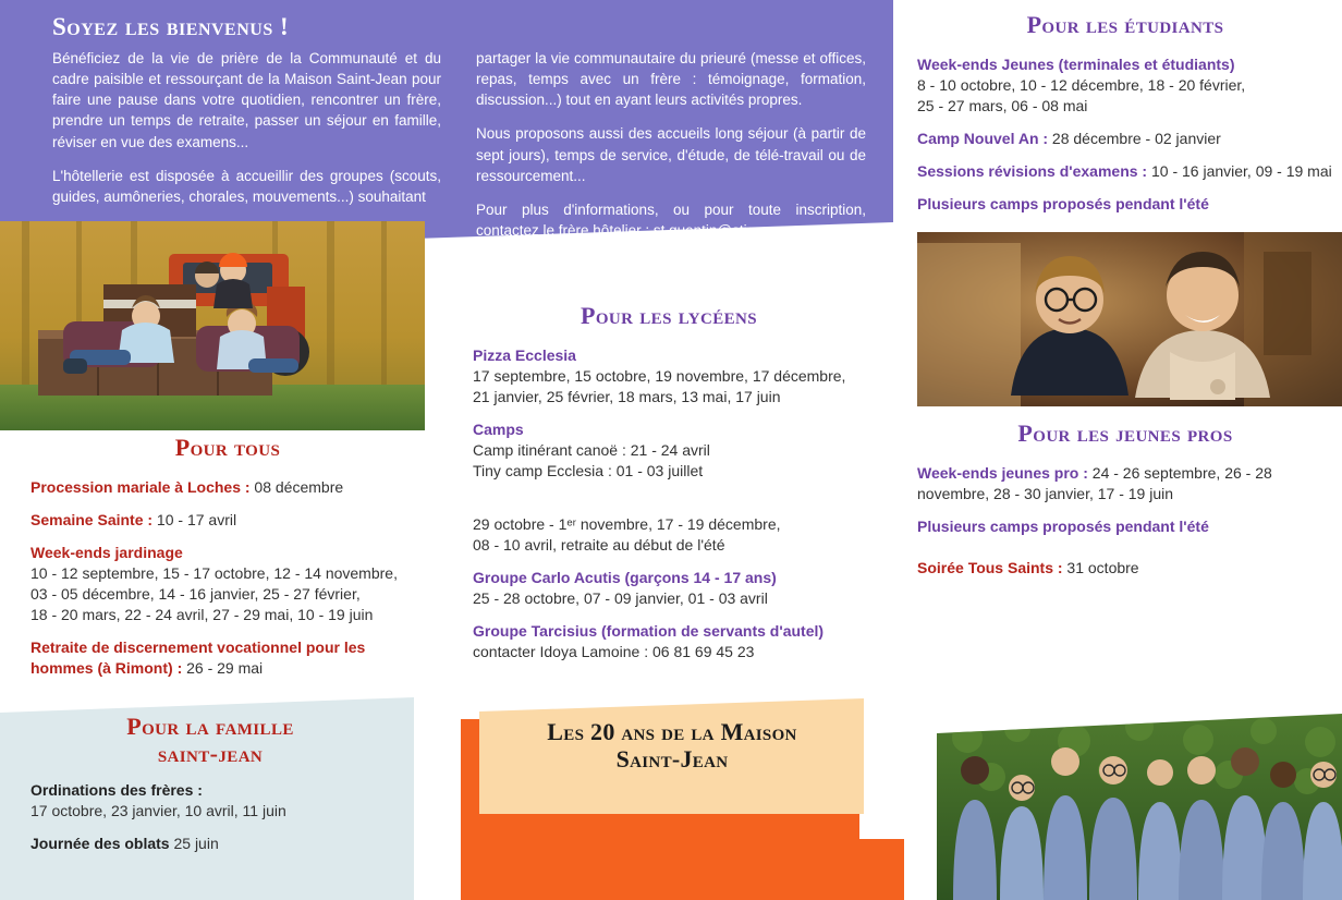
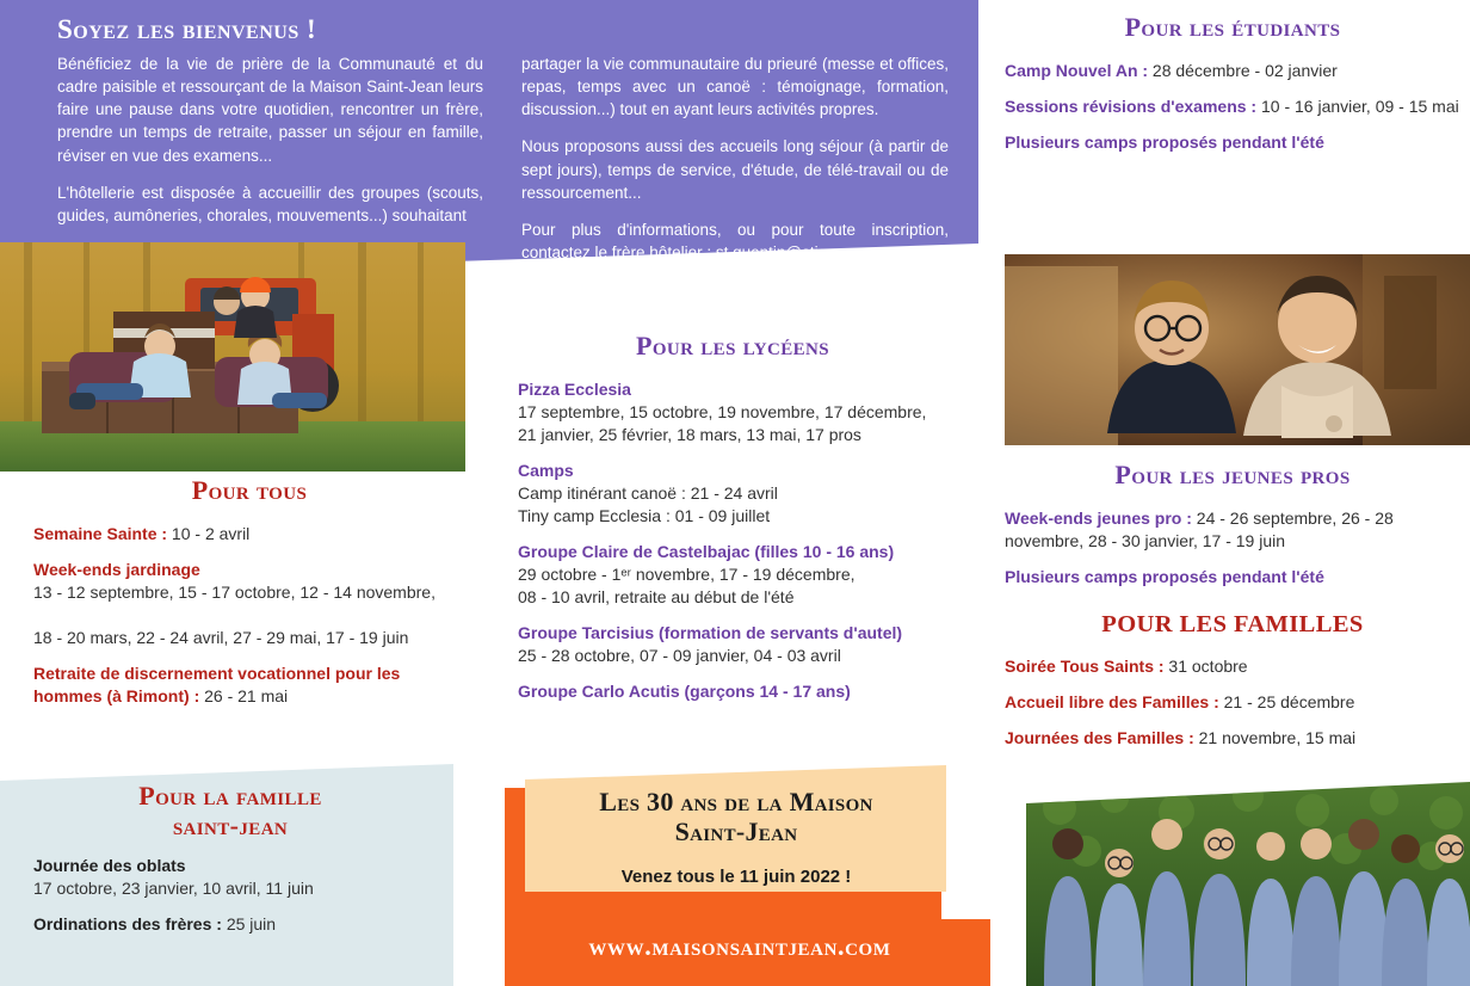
  Soyez les bienvenus !
- Bénéficiez de la vie de prière de la Communauté et du cadre paisible et ressourçant de la Maison Saint-Jean pour faire une pause dans votre quotidien, rencontrer un frère, prendre un temps de retraite, passer un séjour en famille, réviser en vue des examens...
+ Bénéficiez de la vie de prière de la Communauté et du cadre paisible et ressourçant de la Maison Saint-Jean leurs faire une pause dans votre quotidien, rencontrer un frère, prendre un temps de retraite, passer un séjour en famille, réviser en vue des examens...
  L'hôtellerie est disposée à accueillir des groupes (scouts, guides, aumôneries, chorales, mouvements...) souhaitant
- partager la vie communautaire du prieuré (messe et offices, repas, temps avec un frère : témoignage, formation, discussion...) tout en ayant leurs activités propres.
+ partager la vie communautaire du prieuré (messe et offices, repas, temps avec un canoë : témoignage, formation, discussion...) tout en ayant leurs activités propres.
  Nous proposons aussi des accueils long séjour (à partir de sept jours), temps de service, d'étude, de télé-travail ou de ressourcement...
  Pour plus d'informations, ou pour toute inscription, contactez le frère hôtelier : st.quentin@stjean.com
  Pour tous
- Procession mariale à Loches : 08 décembre
- Semaine Sainte : 10 - 17 avril
+ Semaine Sainte : 10 - 2 avril
  Week-ends jardinage
- 10 - 12 septembre, 15 - 17 octobre, 12 - 14 novembre,
+ 13 - 12 septembre, 15 - 17 octobre, 12 - 14 novembre,
- 03 - 05 décembre, 14 - 16 janvier, 25 - 27 février,
- 18 - 20 mars, 22 - 24 avril, 27 - 29 mai, 10 - 19 juin
+ 18 - 20 mars, 22 - 24 avril, 27 - 29 mai, 17 - 19 juin
- Retraite de discernement vocationnel pour les hommes (à Rimont) : 26 - 29 mai
+ Retraite de discernement vocationnel pour les hommes (à Rimont) : 26 - 21 mai
  Pour la famille
  saint-jean
- Ordinations des frères :
+ Journée des oblats
  17 octobre, 23 janvier, 10 avril, 11 juin
- Journée des oblats 25 juin
+ Ordinations des frères : 25 juin
  Pour les lycéens
  Pizza Ecclesia
  17 septembre, 15 octobre, 19 novembre, 17 décembre,
- 21 janvier, 25 février, 18 mars, 13 mai, 17 juin
+ 21 janvier, 25 février, 18 mars, 13 mai, 17 pros
  Camps
  Camp itinérant canoë : 21 - 24 avril
- Tiny camp Ecclesia : 01 - 03 juillet
+ Tiny camp Ecclesia : 01 - 09 juillet
+ Groupe Claire de Castelbajac (filles 10 - 16 ans)
  29 octobre - 1ᵉʳ novembre, 17 - 19 décembre,
  08 - 10 avril, retraite au début de l'été
- Groupe Carlo Acutis (garçons 14 - 17 ans)
+ Groupe Tarcisius (formation de servants d'autel)
- 25 - 28 octobre, 07 - 09 janvier, 01 - 03 avril
+ 25 - 28 octobre, 07 - 09 janvier, 04 - 03 avril
- Groupe Tarcisius (formation de servants d'autel)
+ Groupe Carlo Acutis (garçons 14 - 17 ans)
- contacter Idoya Lamoine : 06 81 69 45 23
- Les 20 ans de la Maison
+ Les 30 ans de la Maison
  Saint-Jean
+ Venez tous le 11 juin 2022 !
+ www.maisonsaintjean.com
  Pour les étudiants
- Week-ends Jeunes (terminales et étudiants)
- 8 - 10 octobre, 10 - 12 décembre, 18 - 20 février,
- 25 - 27 mars, 06 - 08 mai
  Camp Nouvel An : 28 décembre - 02 janvier
- Sessions révisions d'examens : 10 - 16 janvier, 09 - 19 mai
+ Sessions révisions d'examens : 10 - 16 janvier, 09 - 15 mai
  Plusieurs camps proposés pendant l'été
  Pour les jeunes pros
  Week-ends jeunes pro : 24 - 26 septembre, 26 - 28 novembre, 28 - 30 janvier, 17 - 19 juin
  Plusieurs camps proposés pendant l'été
+ POUR LES FAMILLES
  Soirée Tous Saints : 31 octobre
+ Accueil libre des Familles : 21 - 25 décembre
+ Journées des Familles : 21 novembre, 15 mai
